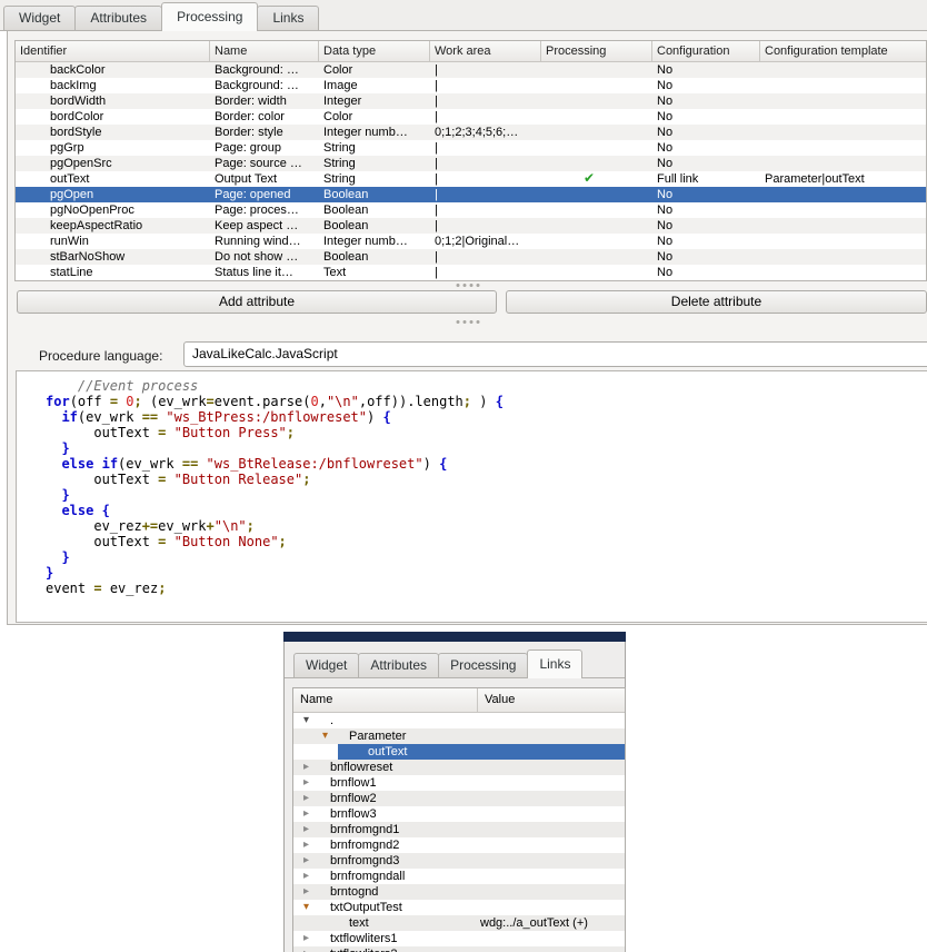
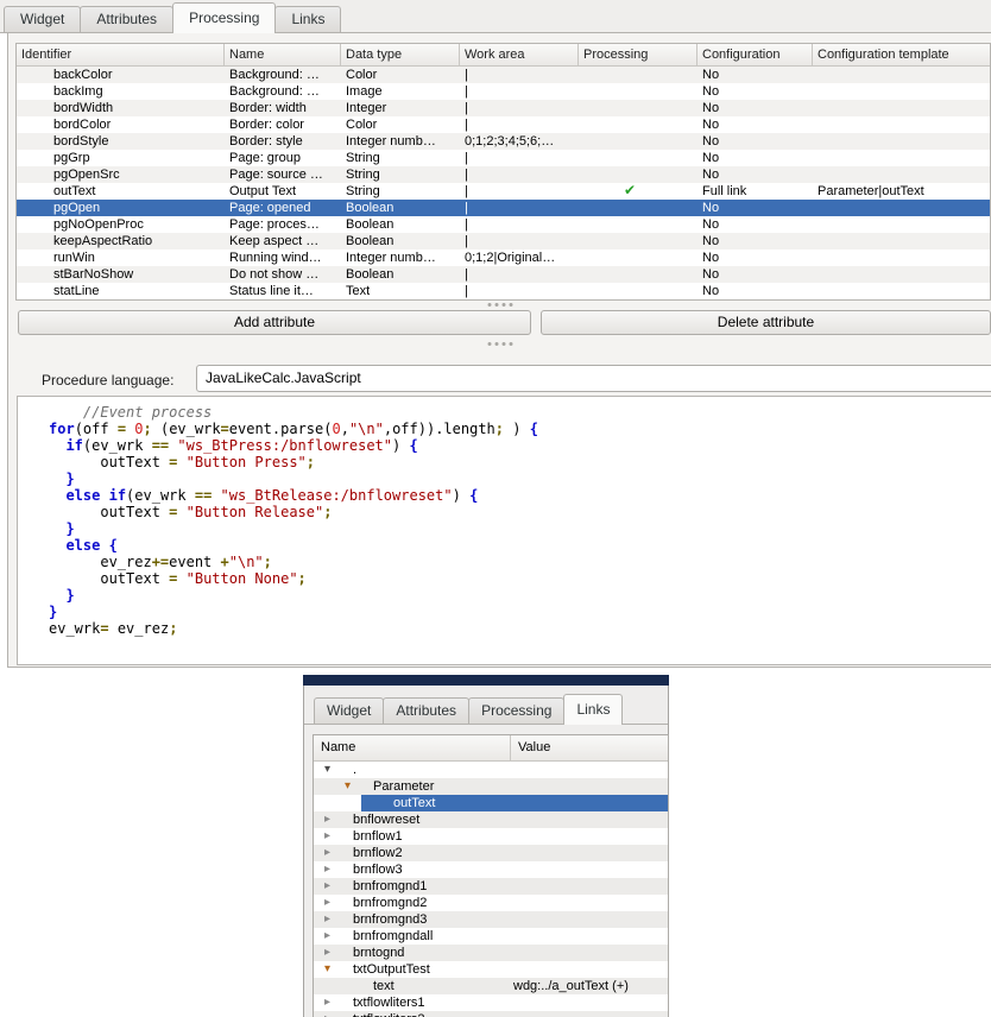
  Widget
  Attributes
  Processing
  Links
  Identifier
  Name
  Data type
  Work area
  Processing
  Configuration
  Configuration template
  backColor
  Background: …
  Color
  |
  No
  backImg
  Background: …
  Image
  |
  No
  bordWidth
  Border: width
  Integer
  |
  No
  bordColor
  Border: color
  Color
  |
  No
  bordStyle
  Border: style
  Integer numb…
  0;1;2;3;4;5;6;…
  No
  pgGrp
  Page: group
  String
  |
  No
  pgOpenSrc
  Page: source …
  String
  |
  No
  outText
  Output Text
  String
  |
  ✔
  Full link
  Parameter|outText
  pgOpen
  Page: opened
  Boolean
  |
  No
  pgNoOpenProc
  Page: proces…
  Boolean
  |
  No
  keepAspectRatio
  Keep aspect …
  Boolean
  |
  No
  runWin
  Running wind…
  Integer numb…
  0;1;2|Original…
  No
  stBarNoShow
  Do not show …
  Boolean
  |
  No
  statLine
  Status line it…
  Text
  |
  No
  Add attribute
  Delete attribute
  Procedure language:
  JavaLikeCalc.JavaScript
  //Event process
  for(off = 0; (ev_wrk=event.parse(0,"\n",off)).length; ) {
  if(ev_wrk == "ws_BtPress:/bnflowreset") {
  outText = "Button Press";
  }
  else if(ev_wrk == "ws_BtRelease:/bnflowreset") {
  outText = "Button Release";
  }
  else {
- ev_rez+=ev_wrk+"\n";
+ ev_rez+=event +"\n";
  outText = "Button None";
  }
  }
- event = ev_rez;
+ ev_wrk= ev_rez;
  Widget
  Attributes
  Processing
  Links
  Name
  Value
  ▾
  .
  ▾
  Parameter
  outText
  ▸
  bnflowreset
  ▸
  brnflow1
  ▸
  brnflow2
  ▸
  brnflow3
  ▸
  brnfromgnd1
  ▸
  brnfromgnd2
  ▸
  brnfromgnd3
  ▸
  brnfromgndall
  ▸
  brntognd
  ▾
  txtOutputTest
  text
  wdg:../a_outText (+)
  ▸
  txtflowliters1
